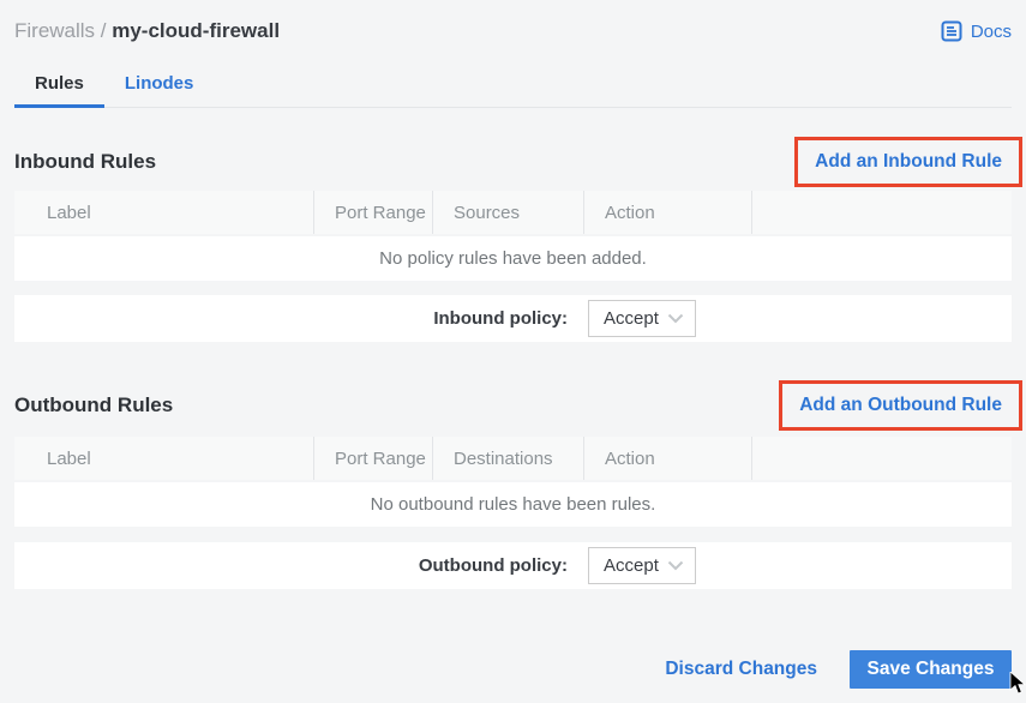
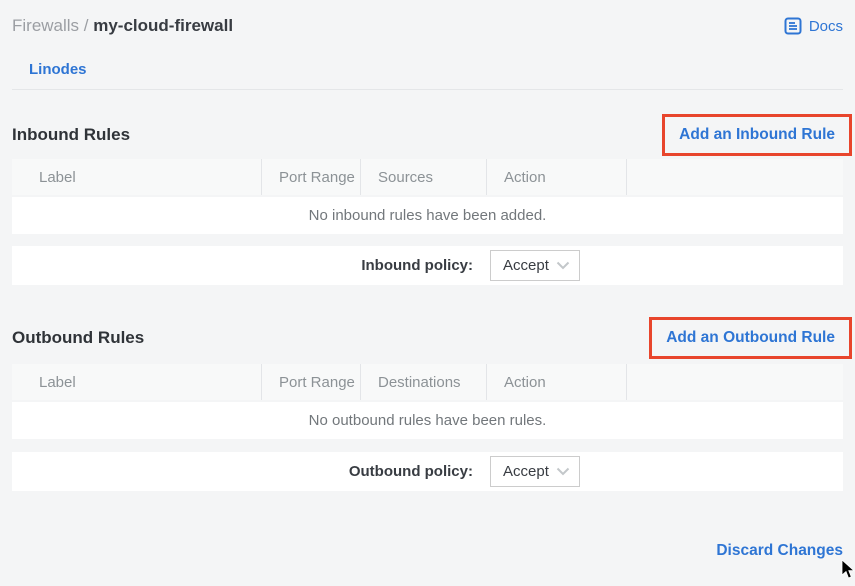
  Firewalls / my-cloud-firewall
  Docs
- Rules
  Linodes
  Inbound Rules
  Add an Inbound Rule
  Label
  Port Range
  Sources
  Action
- No policy rules have been added.
+ No inbound rules have been added.
  Inbound policy:
  Accept
  Outbound Rules
  Add an Outbound Rule
  Label
  Port Range
  Destinations
  Action
  No outbound rules have been rules.
  Outbound policy:
  Accept
  Discard Changes
- Save Changes
